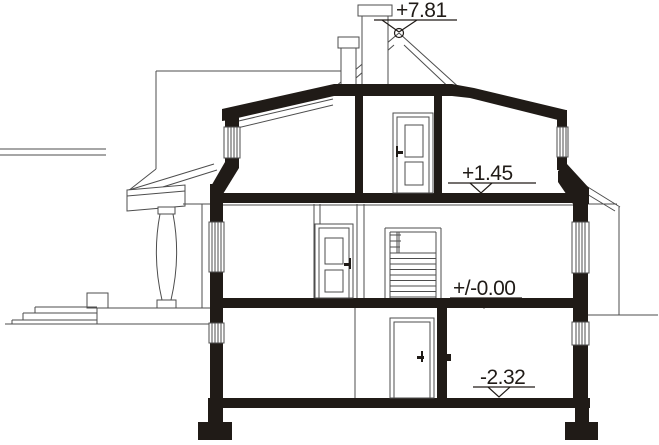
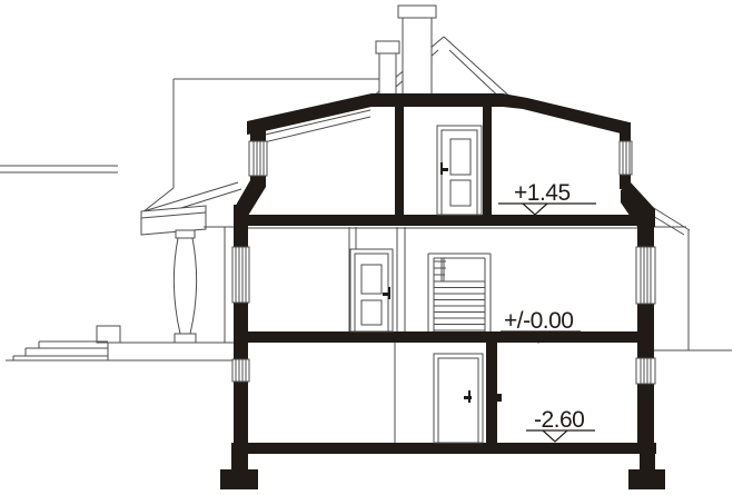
- +7.81
  +1.45
  +/-0.00
- -2.32
+ -2.60
